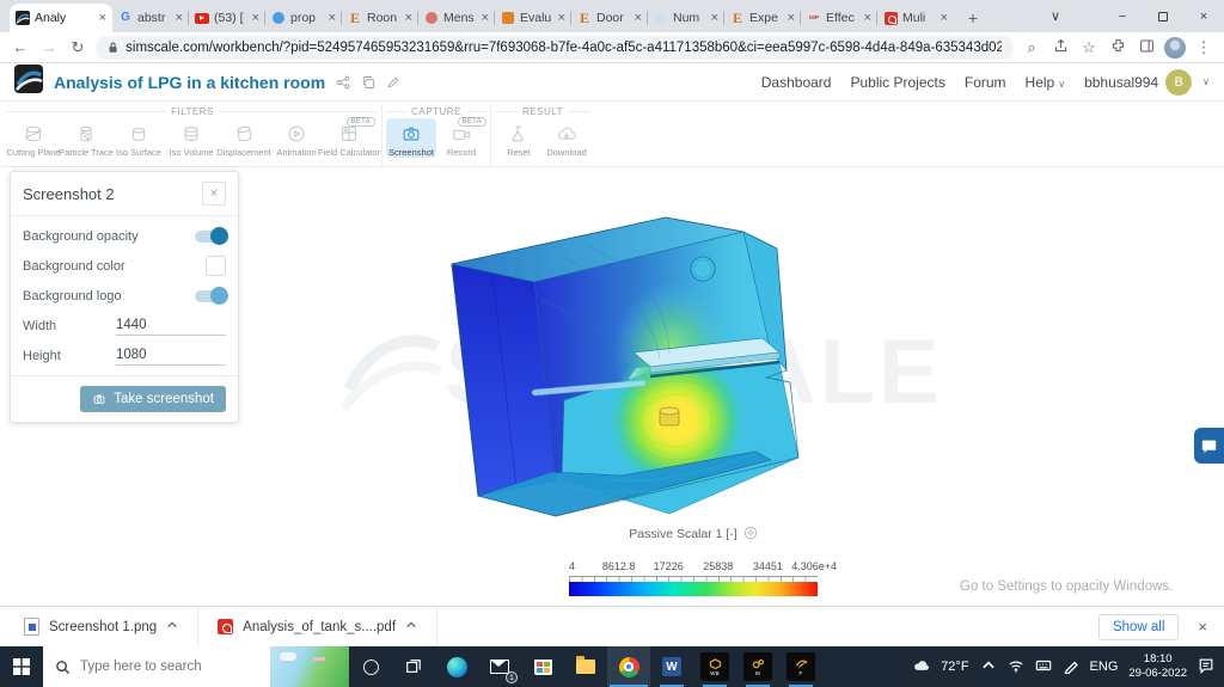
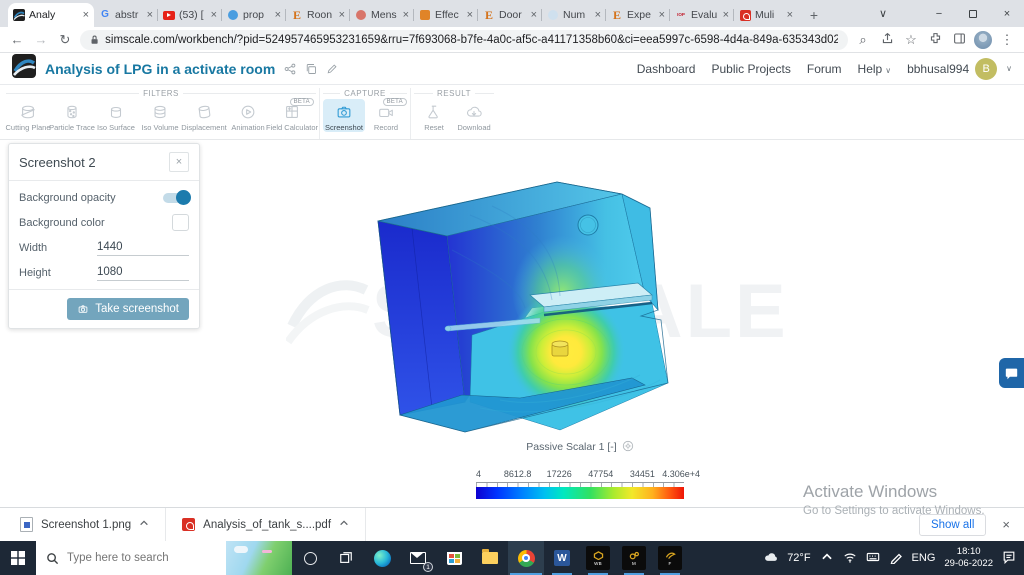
  Analy
  ×
  G
  abstr
  ×
  (53) [
  ×
  prop
  ×
  E
  Roon
  ×
  Mens
  ×
- Evalu
+ Effec
  ×
  E
  Door
  ×
  Num
  ×
  E
  Expe
  ×
- Effec
+ Evalu
  ×
  Muli
  ×
  +
  ∨
  −
  ×
  ←
  →
  ↻
  simscale.com/workbench/?pid=524957465953231659&rru=7f693068-b7fe-4a0c-af5c-a41171358b60&ci=eea5997c-6598-4d4a-849a-635343d02
  ⌕
  ☆
  ⋮
- Analysis of LPG in a kitchen room
+ Analysis of LPG in a activate room
  Dashboard
  Public Projects
  Forum
  Help ∨
  bbhusal994
  B
  ∨
  FILTERS
  Cutting Plane
  Particle Trace
  Iso Surface
  Iso Volume
  Displacement
  Animation
  Field Calculator
  CAPTURE
  Screenshot
  Record
  RESULT
  Reset
  Download
  Screenshot 2
  ×
  Background opacity
  Background color
- Background logo
  Width
  1440
  Height
  1080
  Take screenshot
  Passive Scalar 1 [-]
  4
  8612.8
  17226
- 25838
+ 47754
  34451
  4.306e+4
+ Activate Windows
- Go to Settings to opacity Windows.
+ Go to Settings to activate Windows.
  Screenshot 1.png
  Analysis_of_tank_s....pdf
  Show all
  ×
  Type here to search
  W
  72°F
  ENG
  18:10
  29-06-2022
